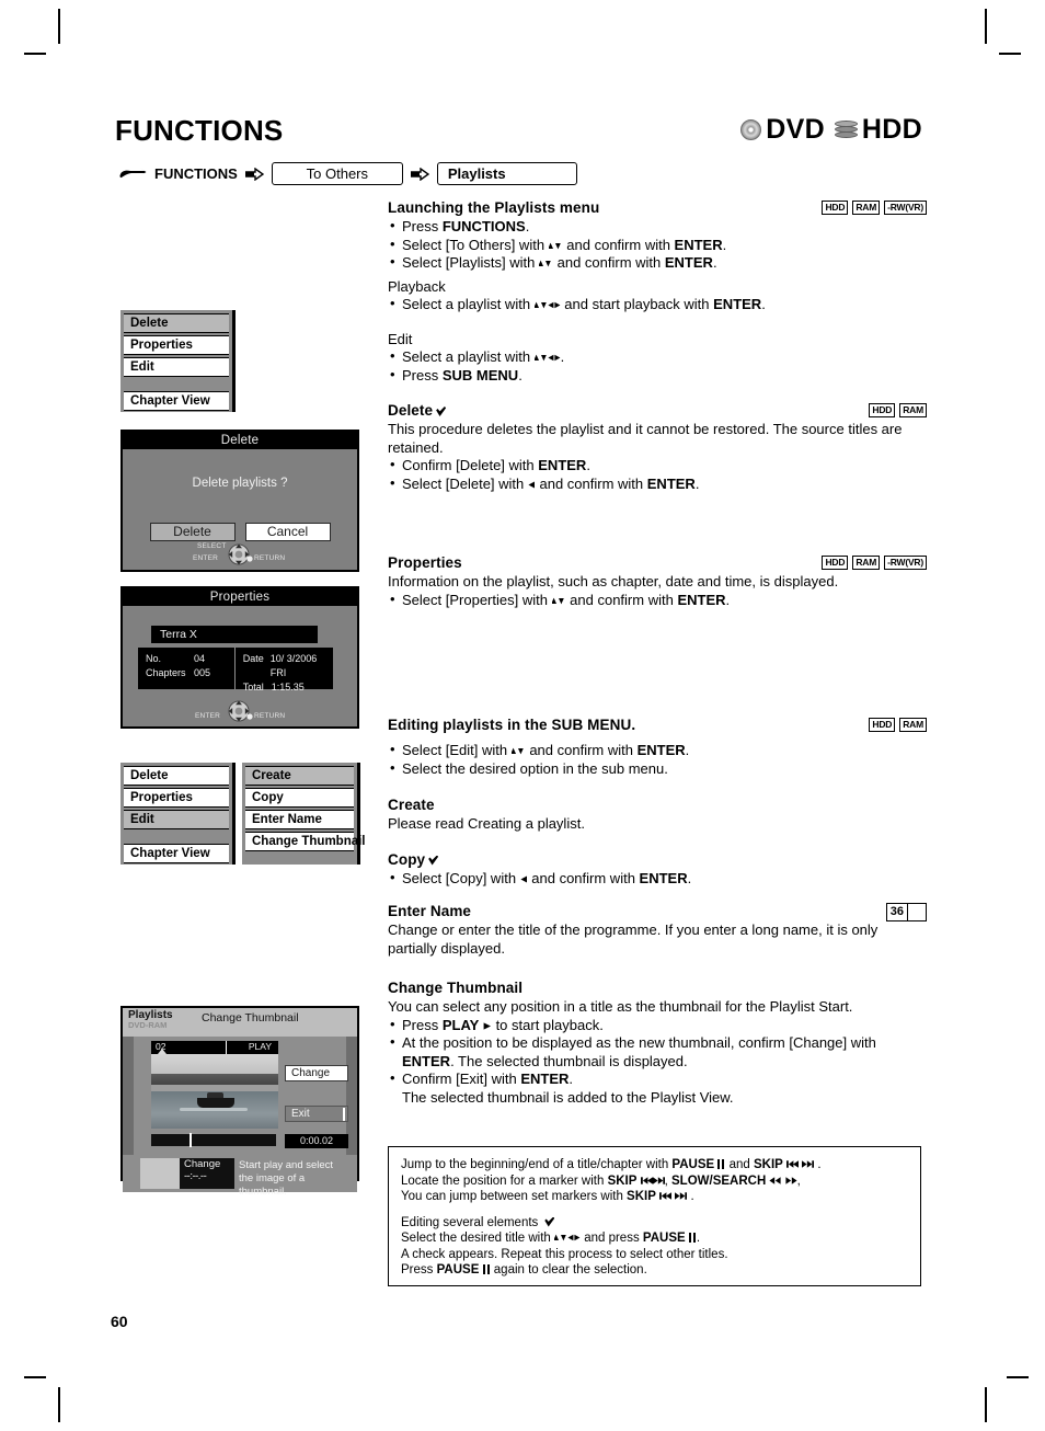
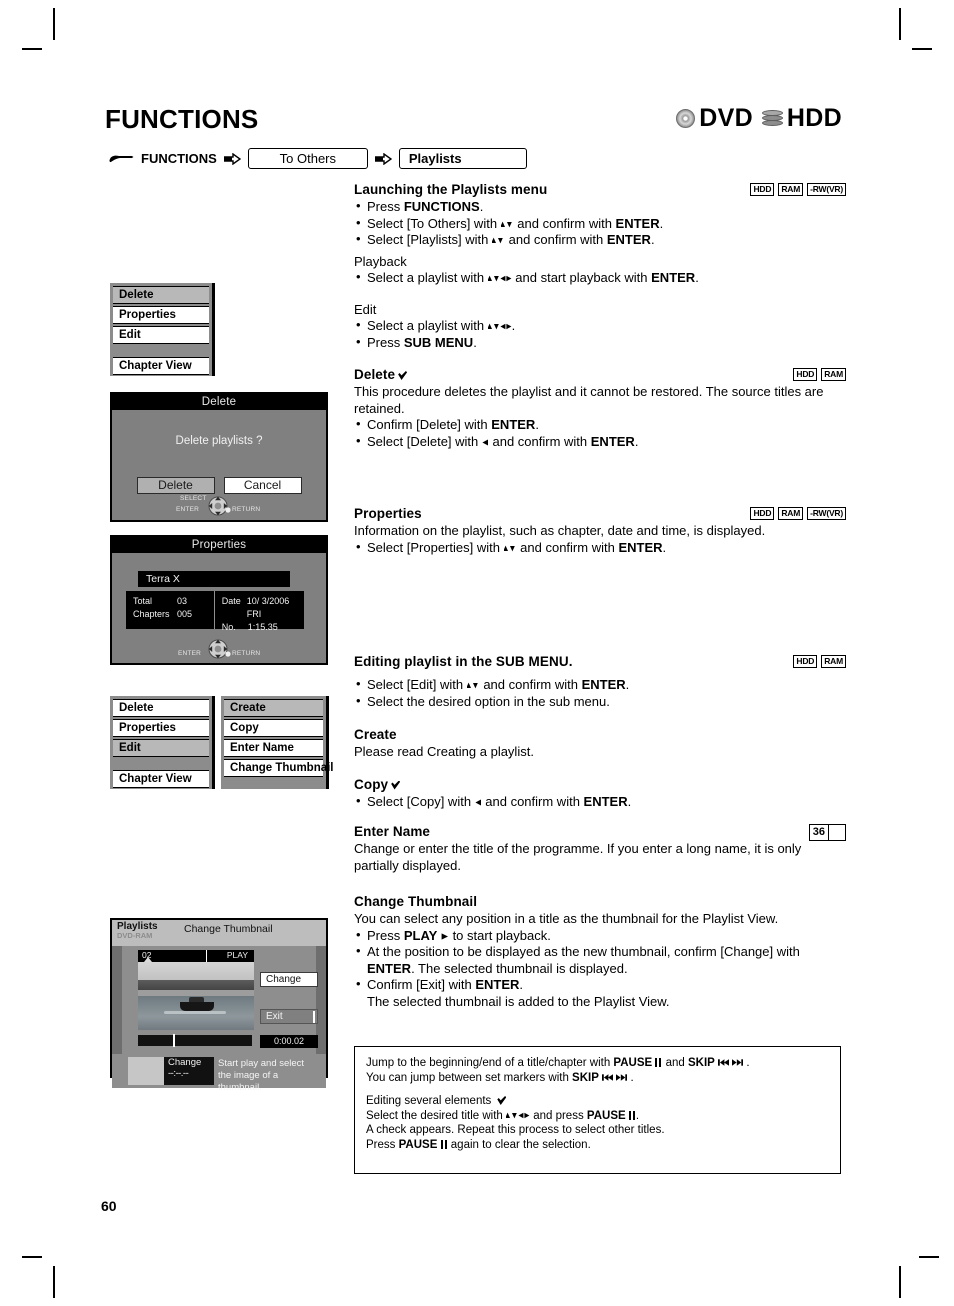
  FUNCTIONS
  DVD
  HDD
  FUNCTIONS
  To Others
  Playlists
  Delete
  Properties
  Edit
  Chapter View
  Delete
  Delete playlists ?
  Delete
  Cancel
  Properties
  Terra X
- No.
+ Total
- 04
+ 03
  Chapters
  005
  Date
  10/ 3/2006 FRI
- Total
+ No.
  1:15.35
  Delete
  Properties
  Edit
  Chapter View
  Create
  Copy
  Enter Name
  Change Thumbnail
  Playlists
  DVD-RAM
  Change Thumbnail
  02
  PLAY
  Change
  Exit
  0:00.02
  Change
  --:--.--
  Start play and select the image of a thumbnail.
  HDD
  RAM
  -RW(VR)
  Launching the Playlists menu
  Press FUNCTIONS.
  Select [To Others] with and confirm with ENTER.
  Select [Playlists] with and confirm with ENTER.
  Playback
  Select a playlist with and start playback with ENTER.
  Edit
  Select a playlist with .
  Press SUB MENU.
  HDD
  RAM
  Delete
  This procedure deletes the playlist and it cannot be restored. The source titles are retained.
  Confirm [Delete] with ENTER.
  Select [Delete] with and confirm with ENTER.
  HDD
  RAM
  -RW(VR)
  Properties
  Information on the playlist, such as chapter, date and time, is displayed.
  Select [Properties] with and confirm with ENTER.
  HDD
  RAM
- Editing playlists in the SUB MENU.
+ Editing playlist in the SUB MENU.
  Select [Edit] with and confirm with ENTER.
  Select the desired option in the sub menu.
  Create
  Please read Creating a playlist.
  Copy
  Select [Copy] with and confirm with ENTER.
  36
  Enter Name
  Change or enter the title of the programme. If you enter a long name, it is only partially displayed.
  Change Thumbnail
- You can select any position in a title as the thumbnail for the Playlist Start.
+ You can select any position in a title as the thumbnail for the Playlist View.
  Press PLAY to start playback.
  At the position to be displayed as the new thumbnail, confirm [Change] with ENTER. The selected thumbnail is displayed.
  Confirm [Exit] with ENTER.
  The selected thumbnail is added to the Playlist View.
  Jump to the beginning/end of a title/chapter with PAUSE and SKIP .
- Locate the position for a marker with SKIP , SLOW/SEARCH ,
  You can jump between set markers with SKIP .
  Editing several elements
  Select the desired title with and press PAUSE .
  A check appears. Repeat this process to select other titles.
  Press PAUSE again to clear the selection.
  60
